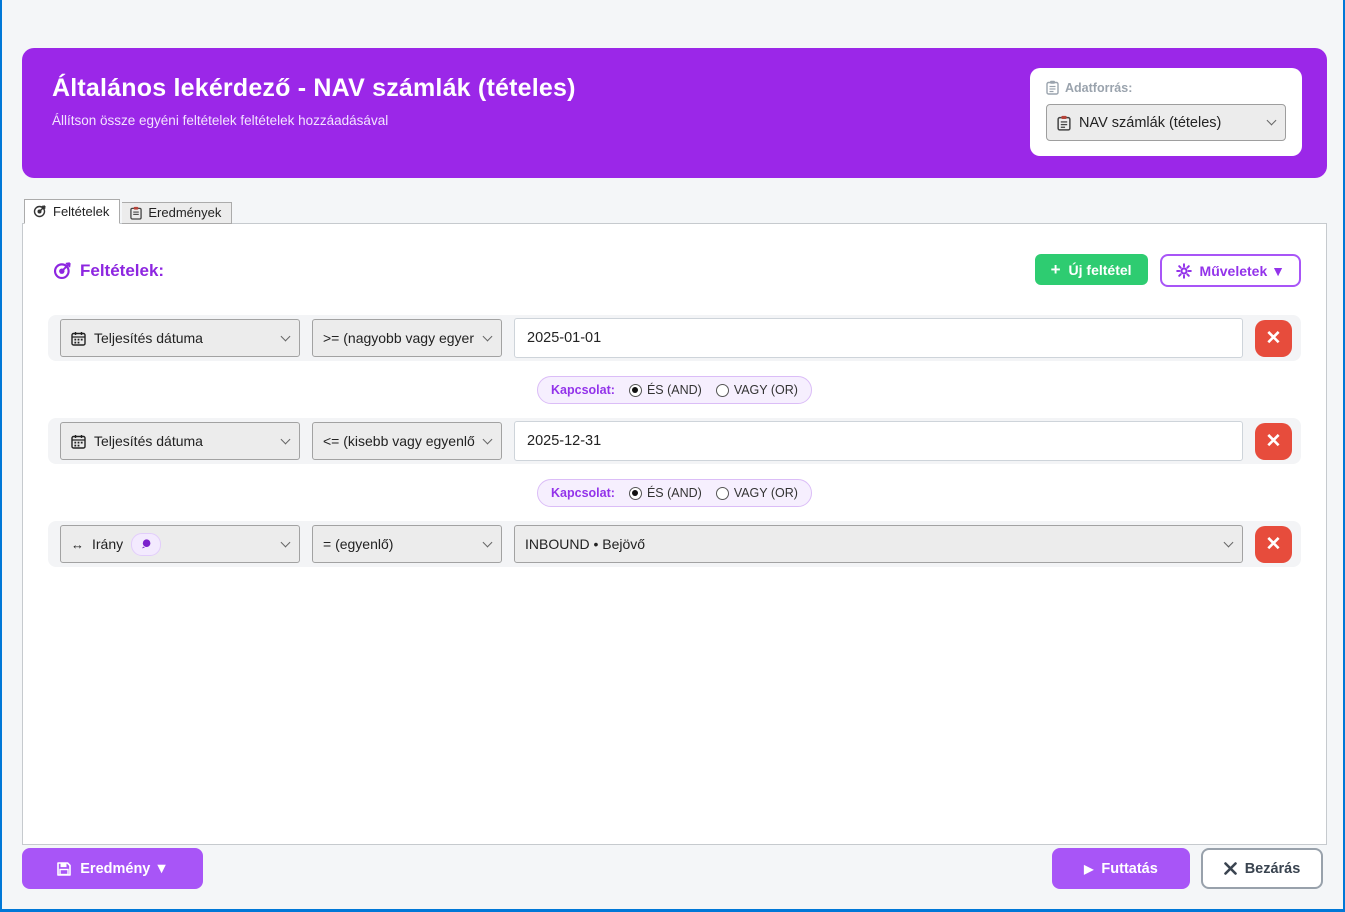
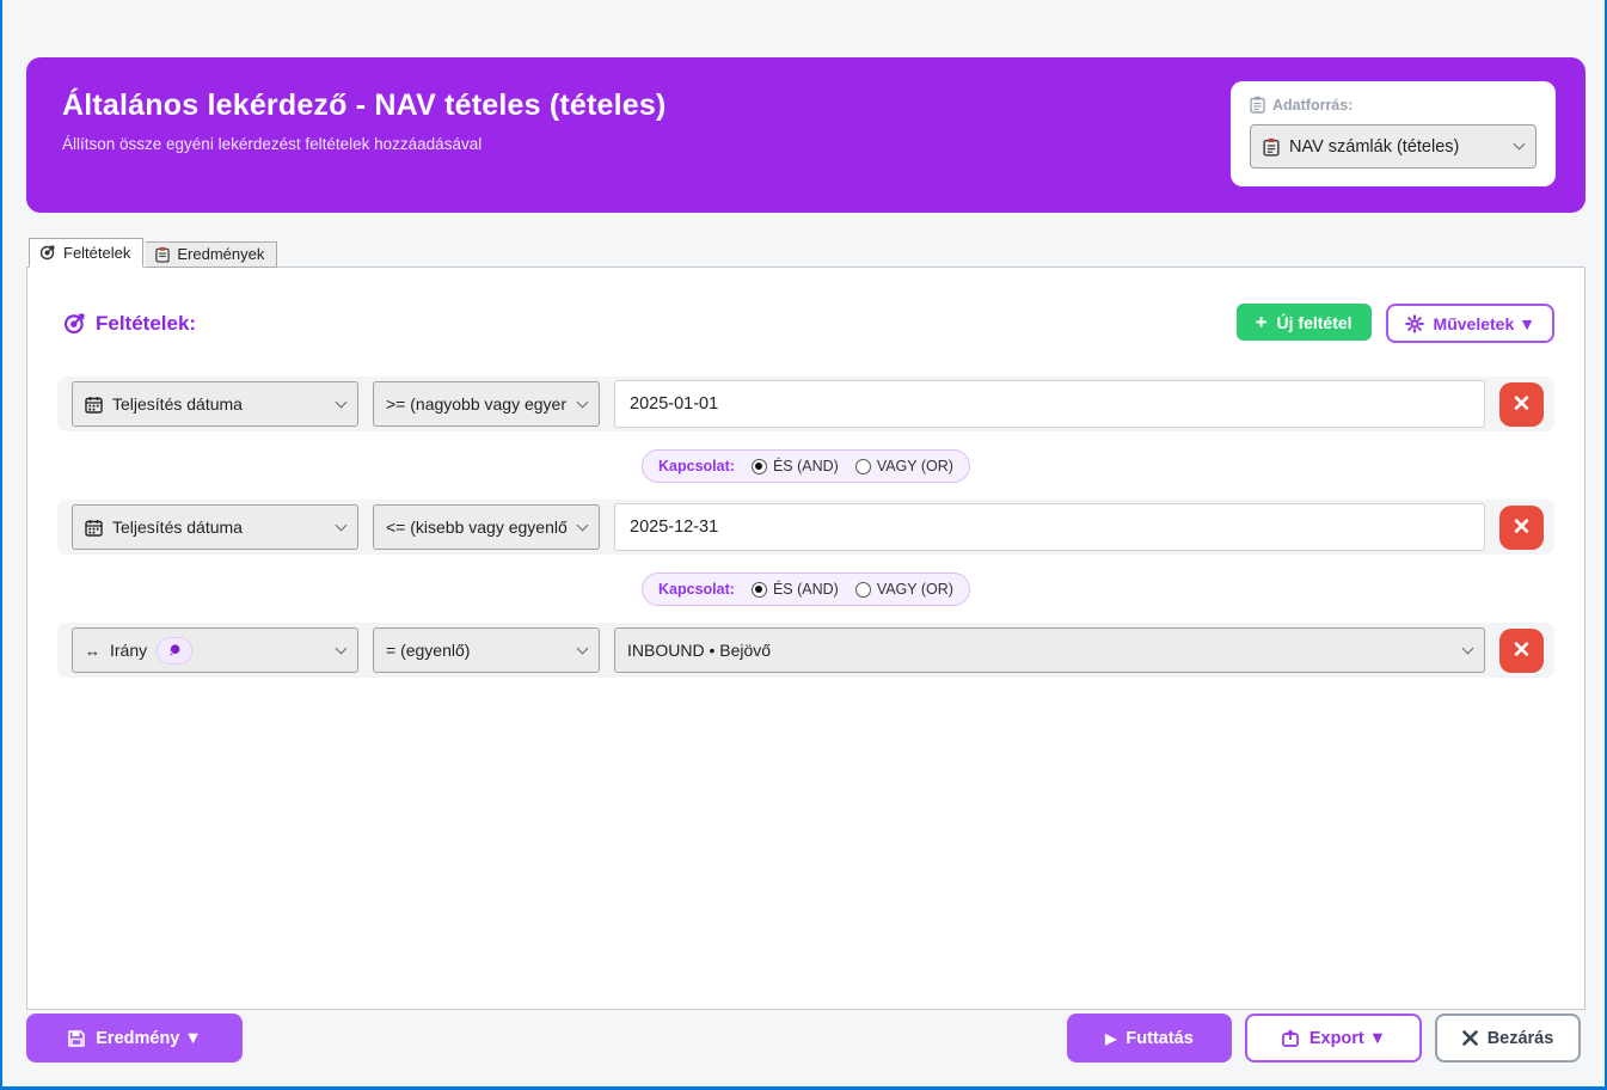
- Általános lekérdező - NAV számlák (tételes)
+ Általános lekérdező - NAV tételes (tételes)
- Állítson össze egyéni feltételek feltételek hozzáadásával
+ Állítson össze egyéni lekérdezést feltételek hozzáadásával
  Adatforrás:
  NAV számlák (tételes)
  Feltételek
  Eredmények
  Feltételek:
  +
  Új feltétel
  Műveletek ▼
  Teljesítés dátuma
  >= (nagyobb vagy egyer
  2025-01-01
  ✕
  Kapcsolat:
  ÉS (AND)
  VAGY (OR)
  Teljesítés dátuma
  <= (kisebb vagy egyenlő
  2025-12-31
  ✕
  Kapcsolat:
  ÉS (AND)
  VAGY (OR)
  ↔
  Irány
  = (egyenlő)
  INBOUND • Bejövő
  ✕
  Eredmény ▼
  ▶
  Futtatás
+ Export ▼
  Bezárás
